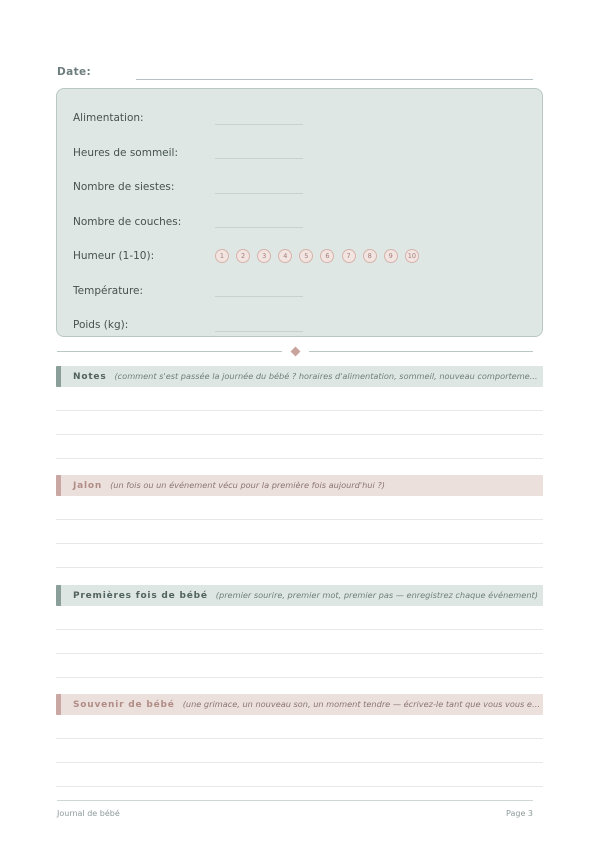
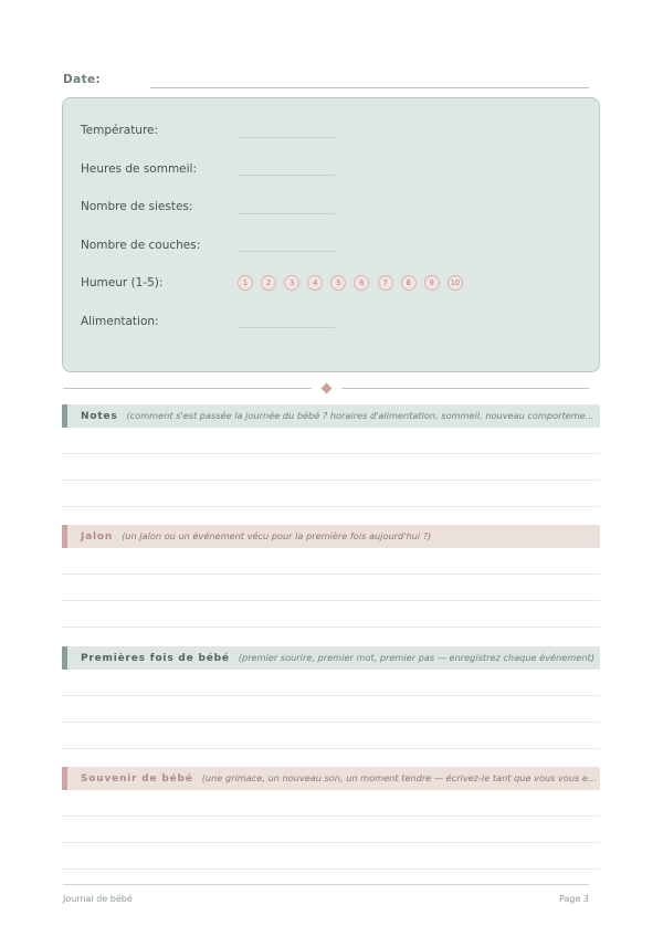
  Date:
- Alimentation:
+ Température:
  Heures de sommeil:
  Nombre de siestes:
  Nombre de couches:
- Humeur (1-10):
+ Humeur (1-5):
  1
  2
  3
  4
  5
  6
  7
  8
  9
  10
- Température:
+ Alimentation:
- Poids (kg):
  Notes
  (comment s'est passée la journée du bébé ? horaires d'alimentation, sommeil, nouveau comporteme...
  Jalon
- (un fois ou un événement vécu pour la première fois aujourd'hui ?)
+ (un jalon ou un événement vécu pour la première fois aujourd'hui ?)
  Premières fois de bébé
  (premier sourire, premier mot, premier pas — enregistrez chaque événement)
  Souvenir de bébé
  (une grimace, un nouveau son, un moment tendre — écrivez-le tant que vous vous en .
  Journal de bébé
  Page 3
